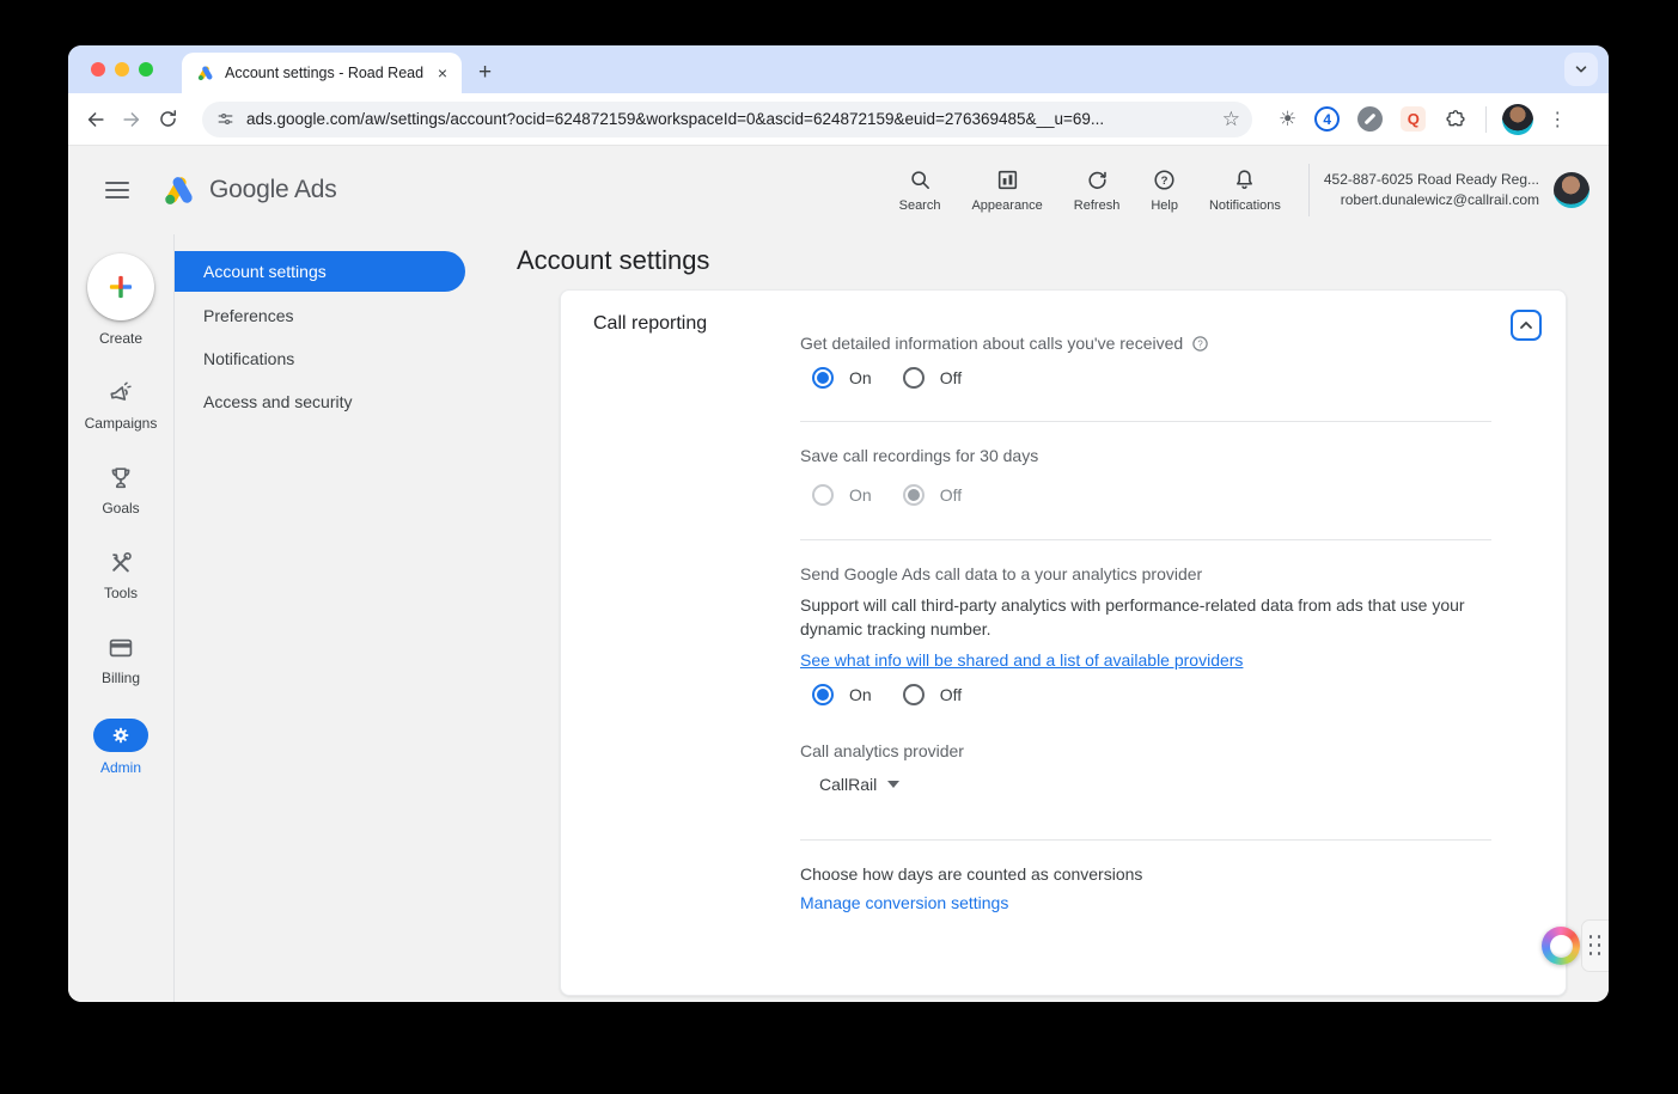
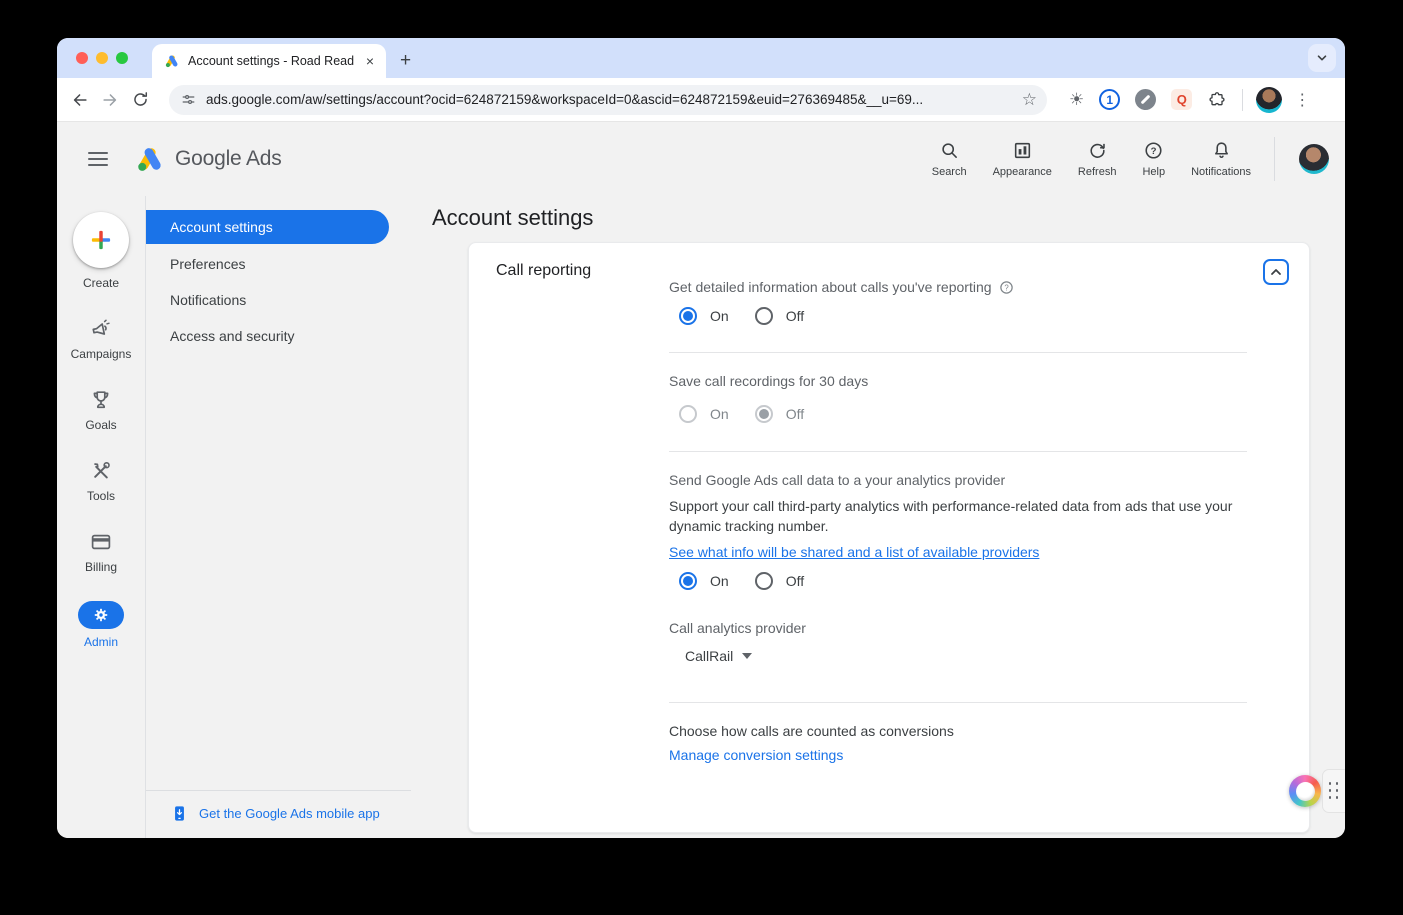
  Account settings - Road Read
  ×
  +
  ads.google.com/aw/settings/account?ocid=624872159&workspaceId=0&ascid=624872159&euid=276369485&__u=69...
  ☆
  ☀
- 4
+ 1
  Q
  ⋮
  Google Ads
  Search
  Appearance
  Refresh
  ?
  Help
  Notifications
- 452-887-6025 Road Ready Reg...
- robert.dunalewicz@callrail.com
  Create
  Campaigns
  Goals
  Tools
  Billing
  Admin
  Account settings
  Preferences
  Notifications
  Access and security
+ Get the Google Ads mobile app
  Account settings
  Call reporting
- Get detailed information about calls you've received
+ Get detailed information about calls you've reporting
  ?
  On
  Off
  Save call recordings for 30 days
  On
  Off
  Send Google Ads call data to a your analytics provider
- Support will call third-party analytics with performance-related data from ads that use your dynamic tracking number.
+ Support your call third-party analytics with performance-related data from ads that use your dynamic tracking number.
  See what info will be shared and a list of available providers
  On
  Off
  Call analytics provider
  CallRail
- Choose how days are counted as conversions
+ Choose how calls are counted as conversions
  Manage conversion settings
